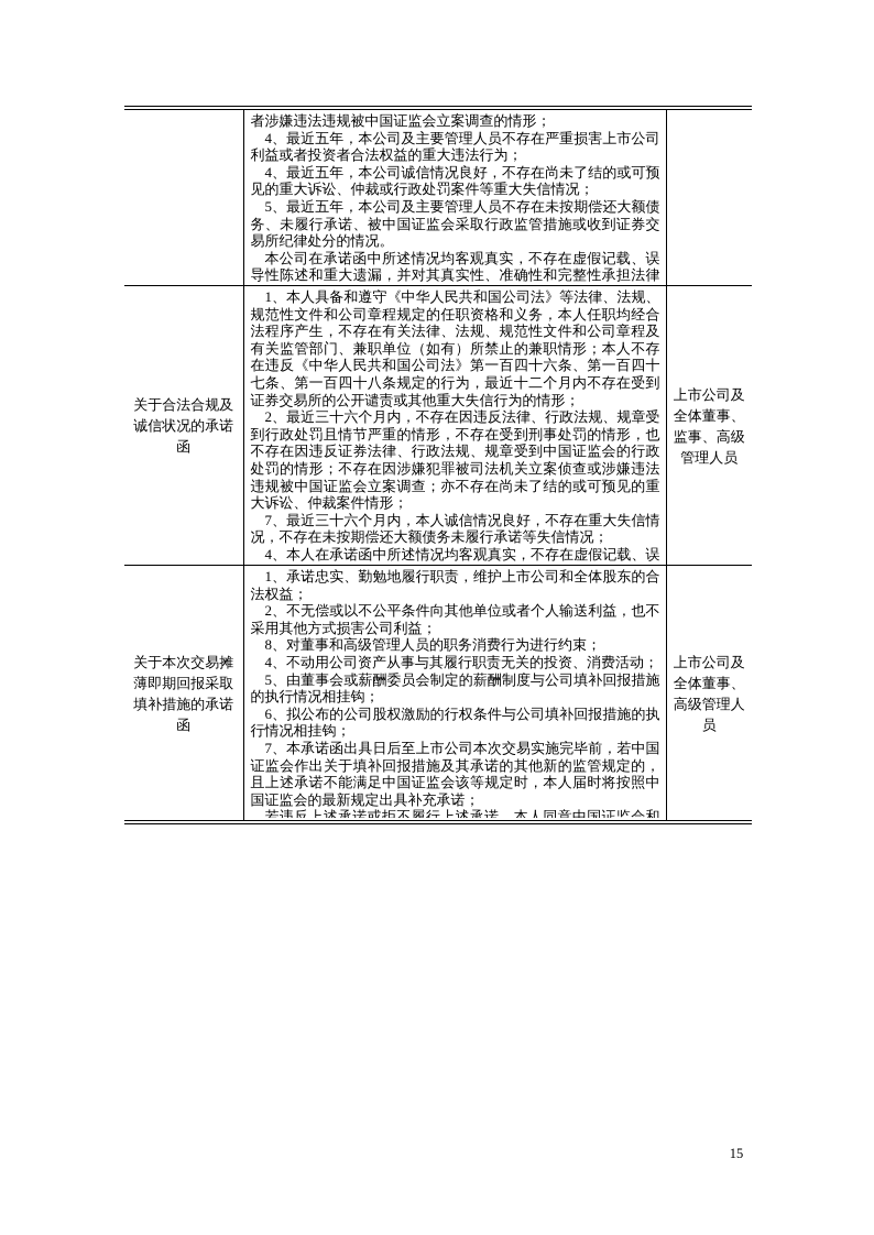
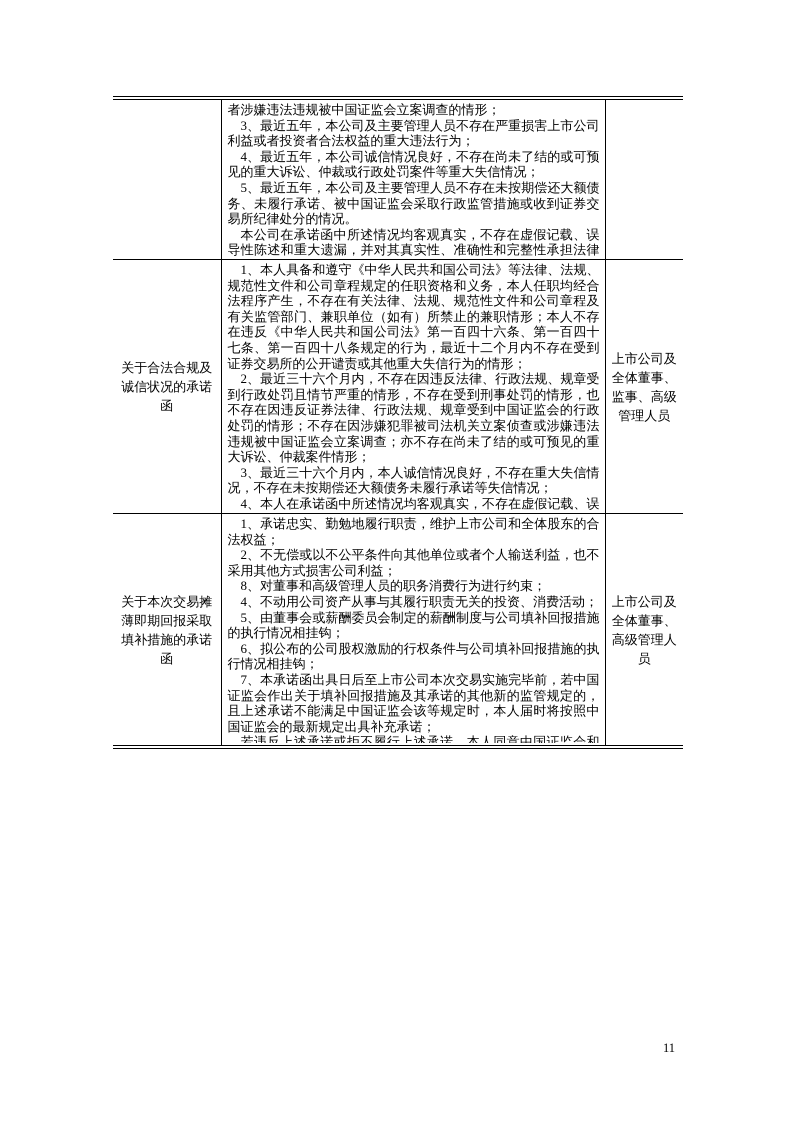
- 	者涉嫌违法违规被中国证监会立案调查的情形；4、最近五年，本公司及主要管理人员不存在严重损害上市公司利益或者投资者合法权益的重大违法行为；4、最近五年，本公司诚信情况良好，不存在尚未了结的或可预见的重大诉讼、仲裁或行政处罚案件等重大失信情况；5、最近五年，本公司及主要管理人员不存在未按期偿还大额债务、未履行承诺、被中国证监会采取行政监管措施或收到证券交易所纪律处分的情况。本公司在承诺函中所述情况均客观真实，不存在虚假记载、误导性陈述和重大遗漏，并对其真实性、准确性和完整性承担法律
+ 	者涉嫌违法违规被中国证监会立案调查的情形；3、最近五年，本公司及主要管理人员不存在严重损害上市公司利益或者投资者合法权益的重大违法行为；4、最近五年，本公司诚信情况良好，不存在尚未了结的或可预见的重大诉讼、仲裁或行政处罚案件等重大失信情况；5、最近五年，本公司及主要管理人员不存在未按期偿还大额债务、未履行承诺、被中国证监会采取行政监管措施或收到证券交易所纪律处分的情况。本公司在承诺函中所述情况均客观真实，不存在虚假记载、误导性陈述和重大遗漏，并对其真实性、准确性和完整性承担法律
- 关于合法合规及诚信状况的承诺函	1、本人具备和遵守《中华人民共和国公司法》等法律、法规、规范性文件和公司章程规定的任职资格和义务，本人任职均经合法程序产生，不存在有关法律、法规、规范性文件和公司章程及有关监管部门、兼职单位（如有）所禁止的兼职情形；本人不存在违反《中华人民共和国公司法》第一百四十六条、第一百四十七条、第一百四十八条规定的行为，最近十二个月内不存在受到证券交易所的公开谴责或其他重大失信行为的情形；2、最近三十六个月内，不存在因违反法律、行政法规、规章受到行政处罚且情节严重的情形，不存在受到刑事处罚的情形，也不存在因违反证券法律、行政法规、规章受到中国证监会的行政处罚的情形；不存在因涉嫌犯罪被司法机关立案侦查或涉嫌违法违规被中国证监会立案调查；亦不存在尚未了结的或可预见的重大诉讼、仲裁案件情形；7、最近三十六个月内，本人诚信情况良好，不存在重大失信情况，不存在未按期偿还大额债务未履行承诺等失信情况；4、本人在承诺函中所述情况均客观真实，不存在虚假记载、误	上市公司及全体董事、监事、高级管理人员
+ 关于合法合规及诚信状况的承诺函	1、本人具备和遵守《中华人民共和国公司法》等法律、法规、规范性文件和公司章程规定的任职资格和义务，本人任职均经合法程序产生，不存在有关法律、法规、规范性文件和公司章程及有关监管部门、兼职单位（如有）所禁止的兼职情形；本人不存在违反《中华人民共和国公司法》第一百四十六条、第一百四十七条、第一百四十八条规定的行为，最近十二个月内不存在受到证券交易所的公开谴责或其他重大失信行为的情形；2、最近三十六个月内，不存在因违反法律、行政法规、规章受到行政处罚且情节严重的情形，不存在受到刑事处罚的情形，也不存在因违反证券法律、行政法规、规章受到中国证监会的行政处罚的情形；不存在因涉嫌犯罪被司法机关立案侦查或涉嫌违法违规被中国证监会立案调查；亦不存在尚未了结的或可预见的重大诉讼、仲裁案件情形；3、最近三十六个月内，本人诚信情况良好，不存在重大失信情况，不存在未按期偿还大额债务未履行承诺等失信情况；4、本人在承诺函中所述情况均客观真实，不存在虚假记载、误	上市公司及全体董事、监事、高级管理人员
  关于本次交易摊薄即期回报采取填补措施的承诺函	1、承诺忠实、勤勉地履行职责，维护上市公司和全体股东的合法权益；2、不无偿或以不公平条件向其他单位或者个人输送利益，也不采用其他方式损害公司利益；8、对董事和高级管理人员的职务消费行为进行约束；4、不动用公司资产从事与其履行职责无关的投资、消费活动；5、由董事会或薪酬委员会制定的薪酬制度与公司填补回报措施的执行情况相挂钩；6、拟公布的公司股权激励的行权条件与公司填补回报措施的执行情况相挂钩；7、本承诺函出具日后至上市公司本次交易实施完毕前，若中国证监会作出关于填补回报措施及其承诺的其他新的监管规定的，且上述承诺不能满足中国证监会该等规定时，本人届时将按照中国证监会的最新规定出具补充承诺；若违反上述承诺或拒不履行上述承诺，本人同意中国证监会和	上市公司及全体董事、高级管理人员
- 15
+ 11
